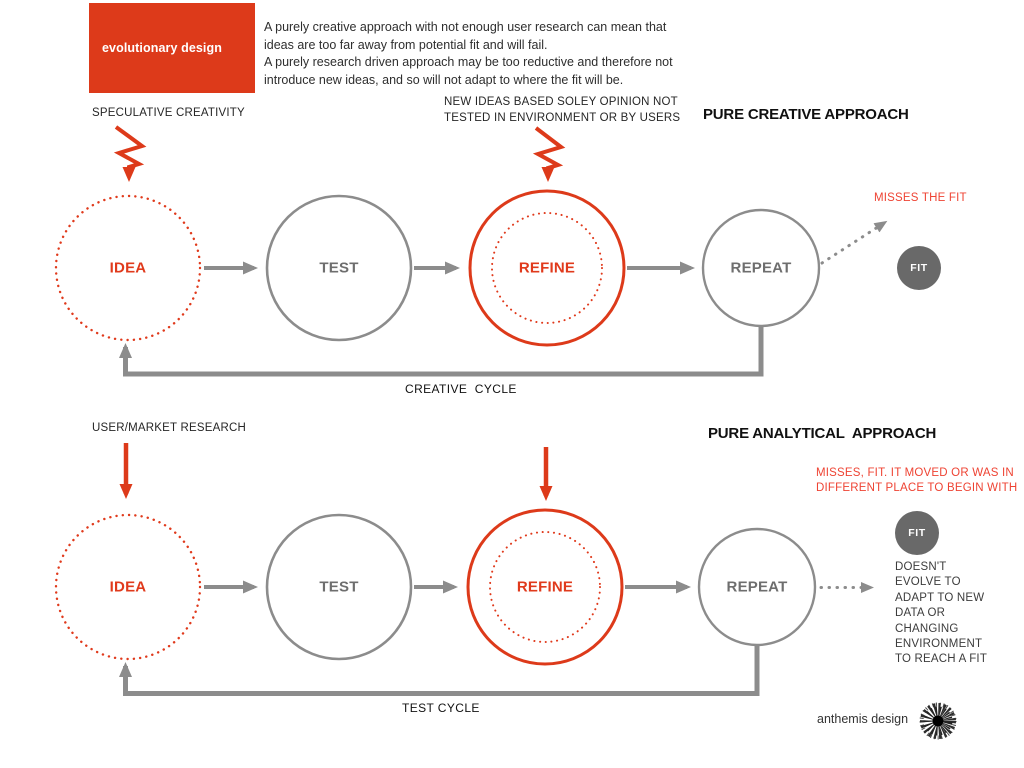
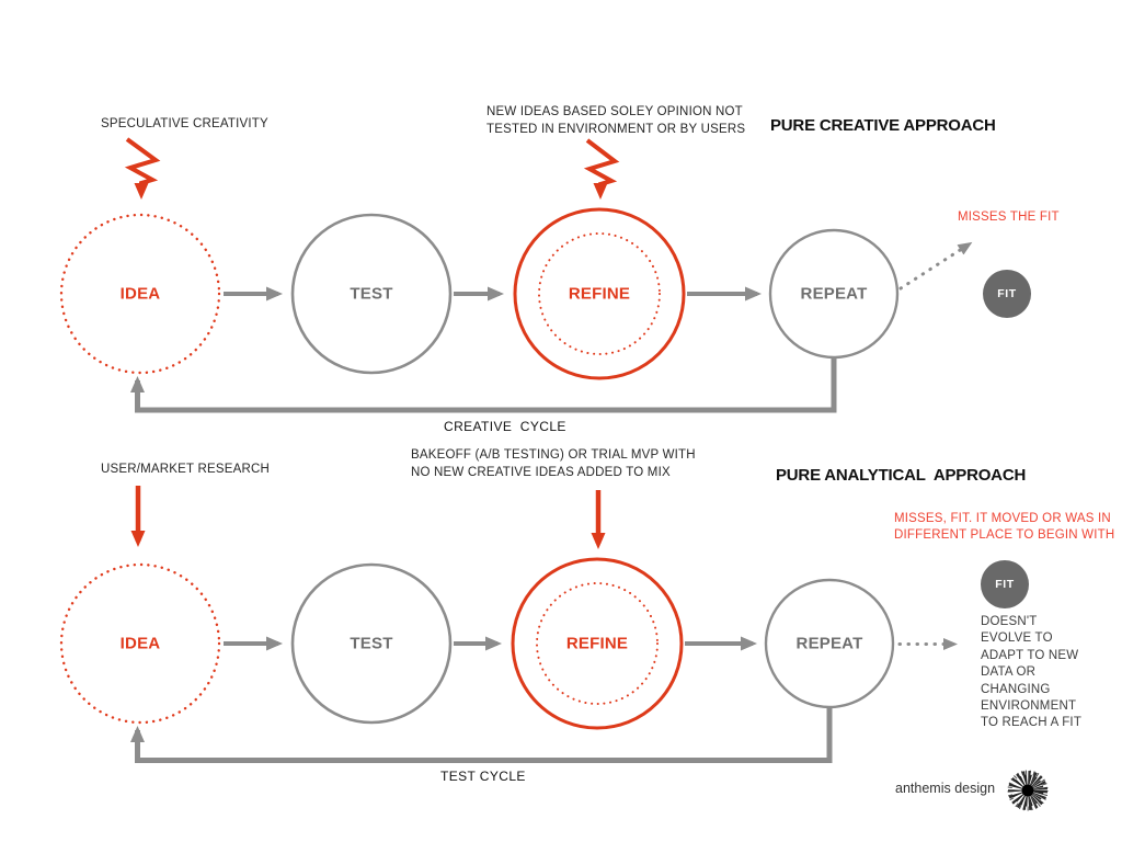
- evolutionary design
- A purely creative approach with not enough user research can mean that
- ideas are too far away from potential fit and will fail.
- A purely research driven approach may be too reductive and therefore not
- introduce new ideas, and so will not adapt to where the fit will be.
  SPECULATIVE CREATIVITY
  NEW IDEAS BASED SOLEY OPINION NOT
  TESTED IN ENVIRONMENT OR BY USERS
  PURE CREATIVE APPROACH
  MISSES THE FIT
  IDEA
  TEST
  REFINE
  REPEAT
  FIT
  CREATIVE CYCLE
  USER/MARKET RESEARCH
+ BAKEOFF (A/B TESTING) OR TRIAL MVP WITH
+ NO NEW CREATIVE IDEAS ADDED TO MIX
  PURE ANALYTICAL APPROACH
  MISSES, FIT. IT MOVED OR WAS IN
  DIFFERENT PLACE TO BEGIN WITH
  IDEA
  TEST
  REFINE
  REPEAT
  FIT
  DOESN'T
  EVOLVE TO
  ADAPT TO NEW
  DATA OR
  CHANGING
  ENVIRONMENT
  TO REACH A FIT
  TEST CYCLE
  anthemis design
